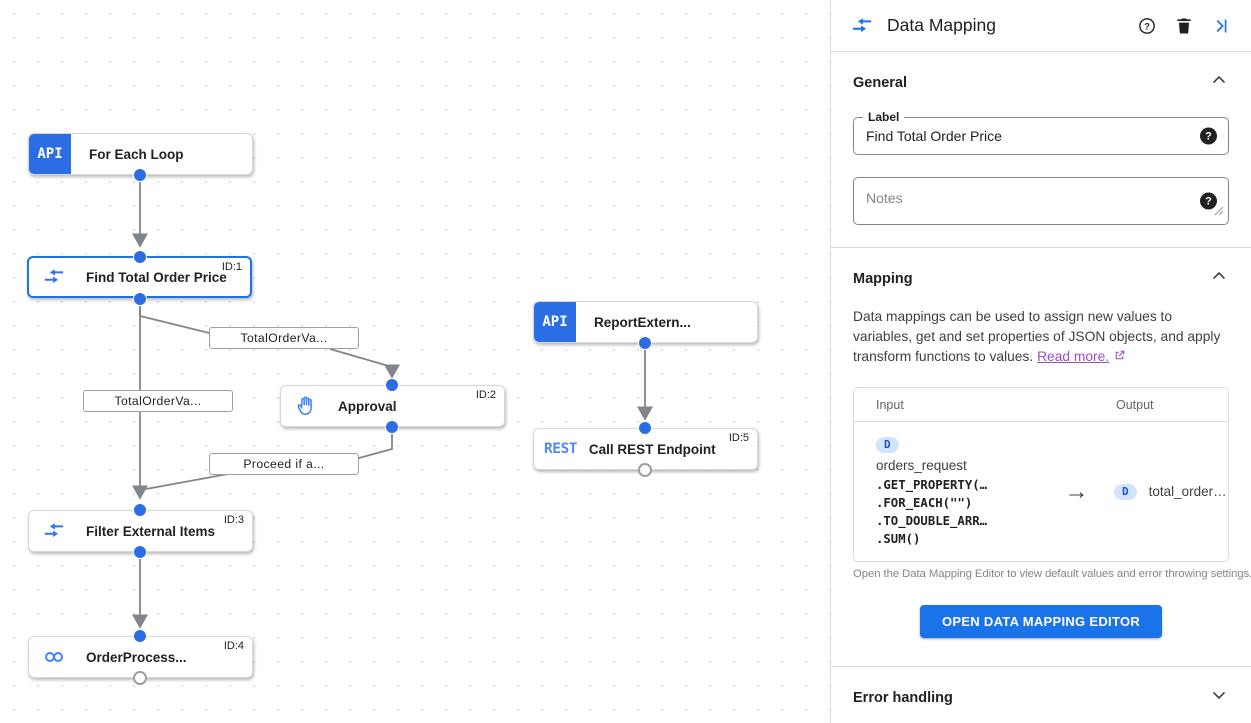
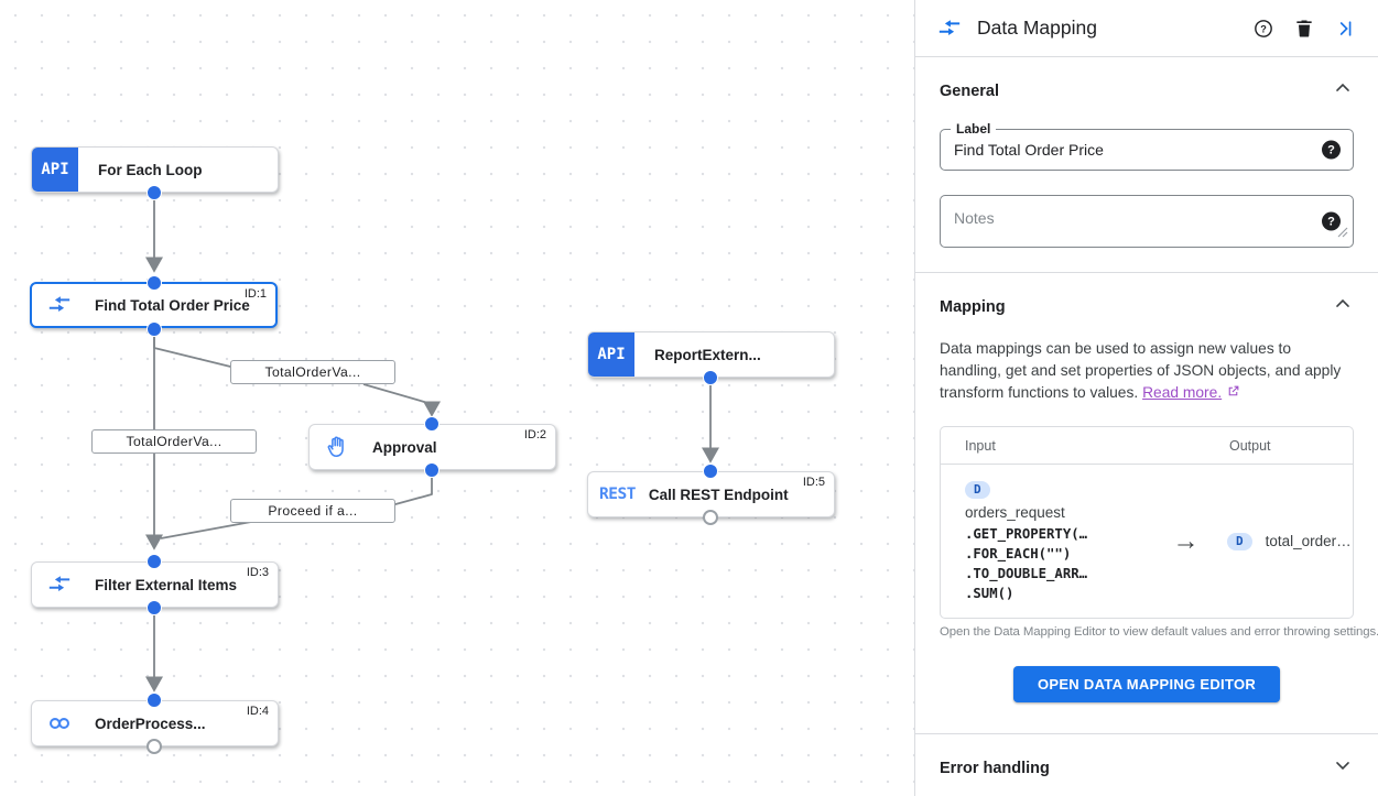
  API
  For Each Loop
  Find Total Order Price
  ID:1
  API
  ReportExtern...
  Approval
  ID:2
  REST
  Call REST Endpoint
  ID:5
  Filter External Items
  ID:3
  OrderProcess...
  ID:4
  TotalOrderVa...
  TotalOrderVa...
  Proceed if a...
  Data Mapping
  ?
  General
  Label
  Find Total Order Price
  ?
  Notes
  ?
  Mapping
- Data mappings can be used to assign new values to variables, get and set properties of JSON objects, and apply transform functions to values. Read more.
+ Data mappings can be used to assign new values to handling, get and set properties of JSON objects, and apply transform functions to values. Read more.
  Input
  Output
  D
  orders_request
  .GET_PROPERTY(…
  .FOR_EACH("")
  .TO_DOUBLE_ARR…
  .SUM()
  →
  D
  total_order…
  Open the Data Mapping Editor to view default values and error throwing settings
  OPEN DATA MAPPING EDITOR
  Error handling
